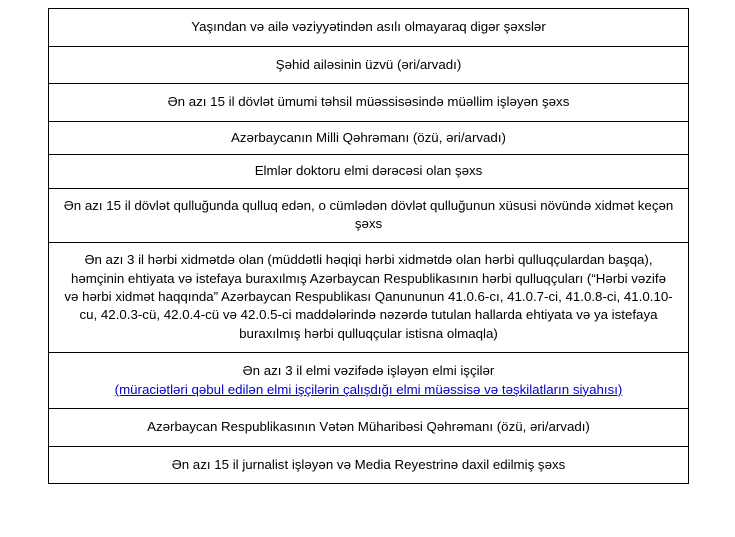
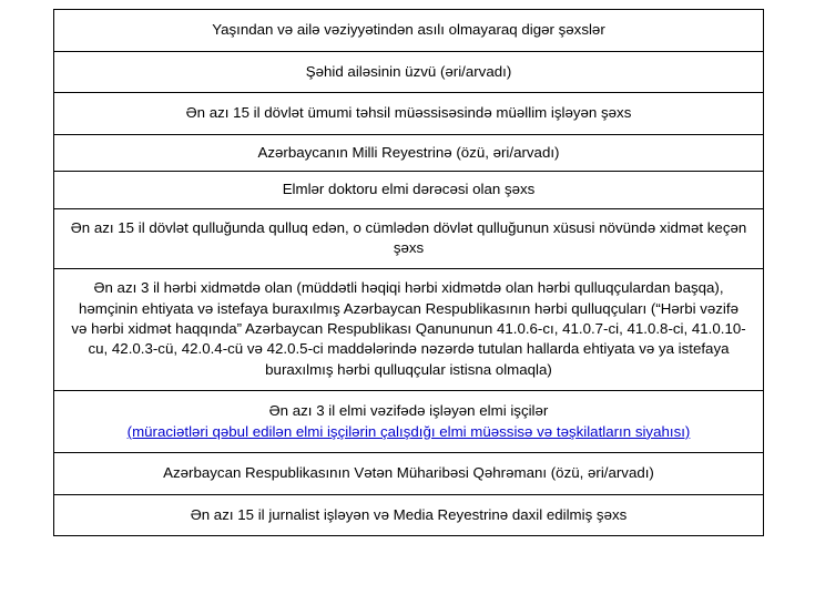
  Yaşından və ailə vəziyyətindən asılı olmayaraq digər şəxslər
  Şəhid ailəsinin üzvü (əri/arvadı)
  Ən azı 15 il dövlət ümumi təhsil müəssisəsində müəllim işləyən şəxs
- Azərbaycanın Milli Qəhrəmanı (özü, əri/arvadı)
+ Azərbaycanın Milli Reyestrinə (özü, əri/arvadı)
  Elmlər doktoru elmi dərəcəsi olan şəxs
  Ən azı 15 il dövlət qulluğunda qulluq edən, o cümlədən dövlət qulluğunun xüsusi növündə xidmət keçən şəxs
  Ən azı 3 il hərbi xidmətdə olan (müddətli həqiqi hərbi xidmətdə olan hərbi qulluqçulardan başqa), həmçinin ehtiyata və istefaya buraxılmış Azərbaycan Respublikasının hərbi qulluqçuları (“Hərbi vəzifə və hərbi xidmət haqqında” Azərbaycan Respublikası Qanununun 41.0.6-cı, 41.0.7-ci, 41.0.8-ci, 41.0.10-cu, 42.0.3-cü, 42.0.4-cü və 42.0.5-ci maddələrində nəzərdə tutulan hallarda ehtiyata və ya istefaya buraxılmış hərbi qulluqçular istisna olmaqla)
  Ən azı 3 il elmi vəzifədə işləyən elmi işçilər (müraciətləri qəbul edilən elmi işçilərin çalışdığı elmi müəssisə və təşkilatların siyahısı)
  Azərbaycan Respublikasının Vətən Müharibəsi Qəhrəmanı (özü, əri/arvadı)
  Ən azı 15 il jurnalist işləyən və Media Reyestrinə daxil edilmiş şəxs
